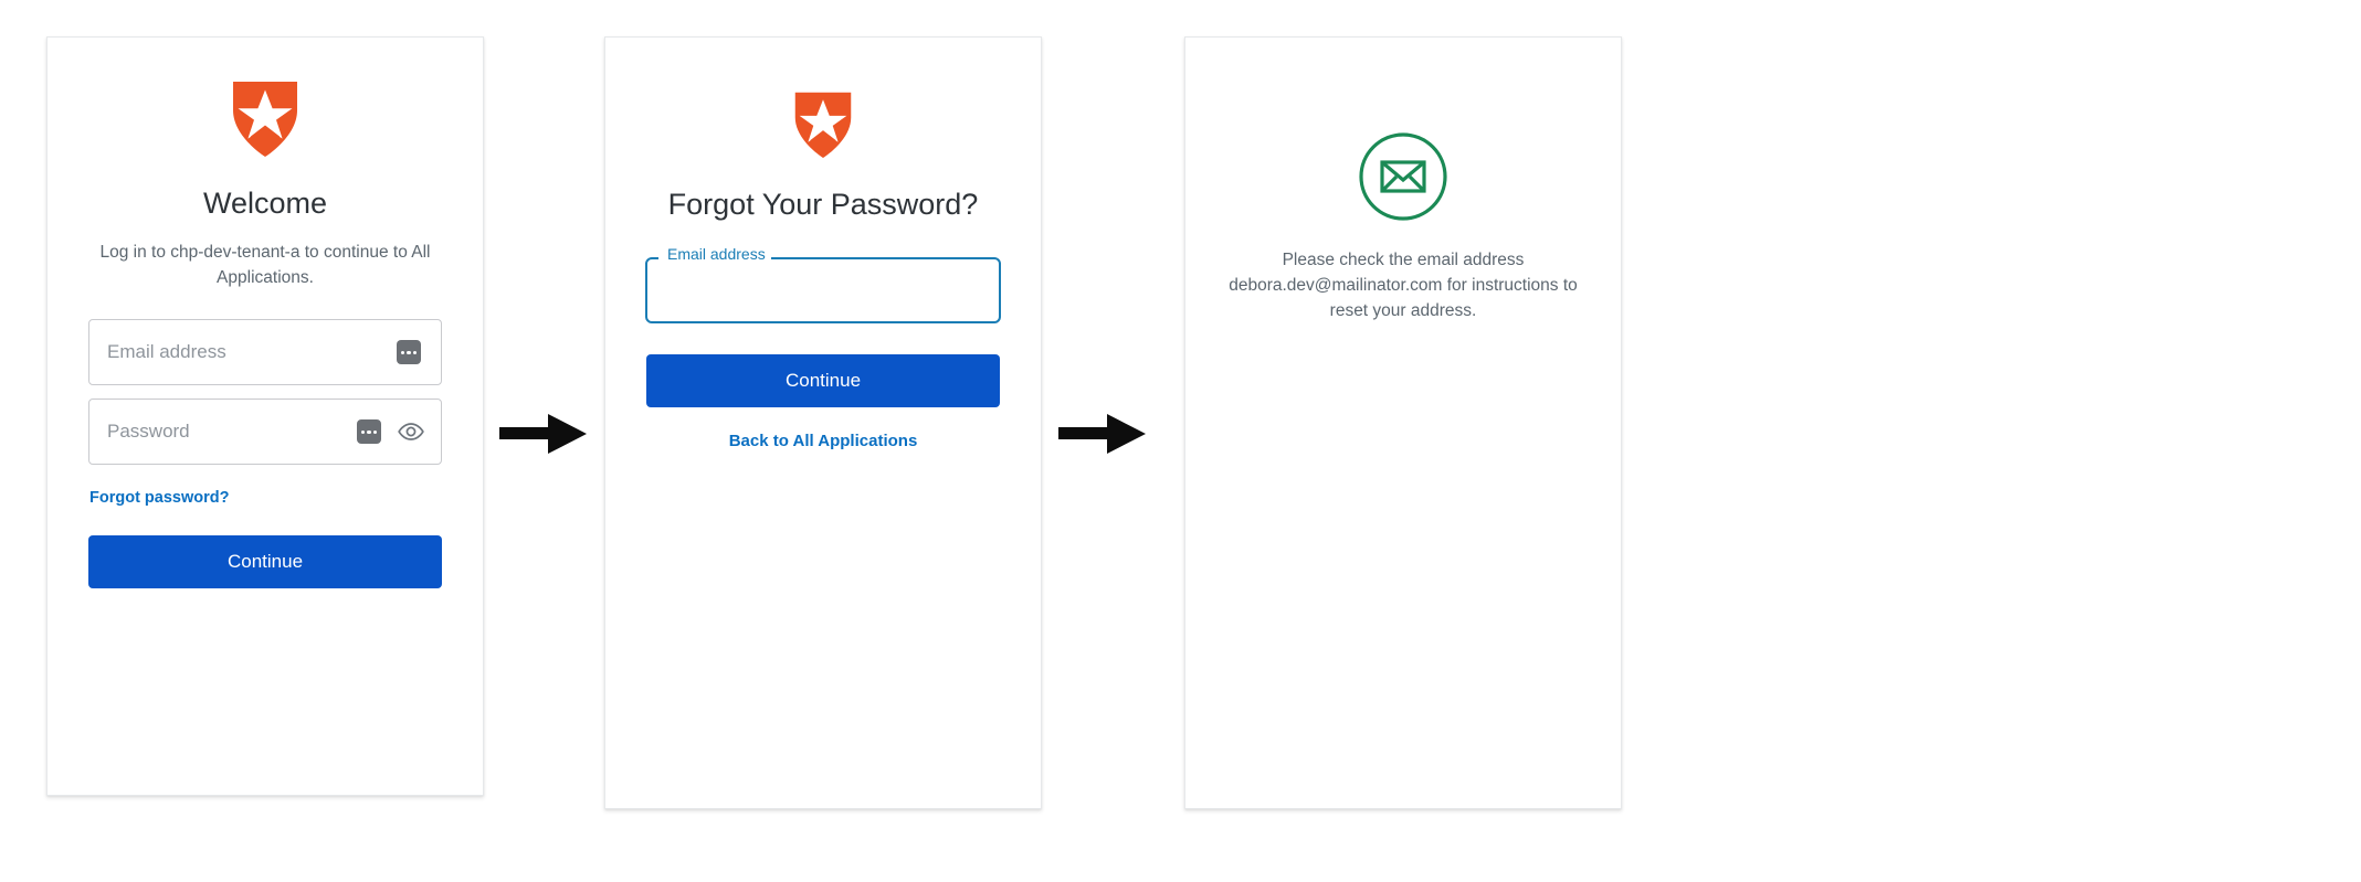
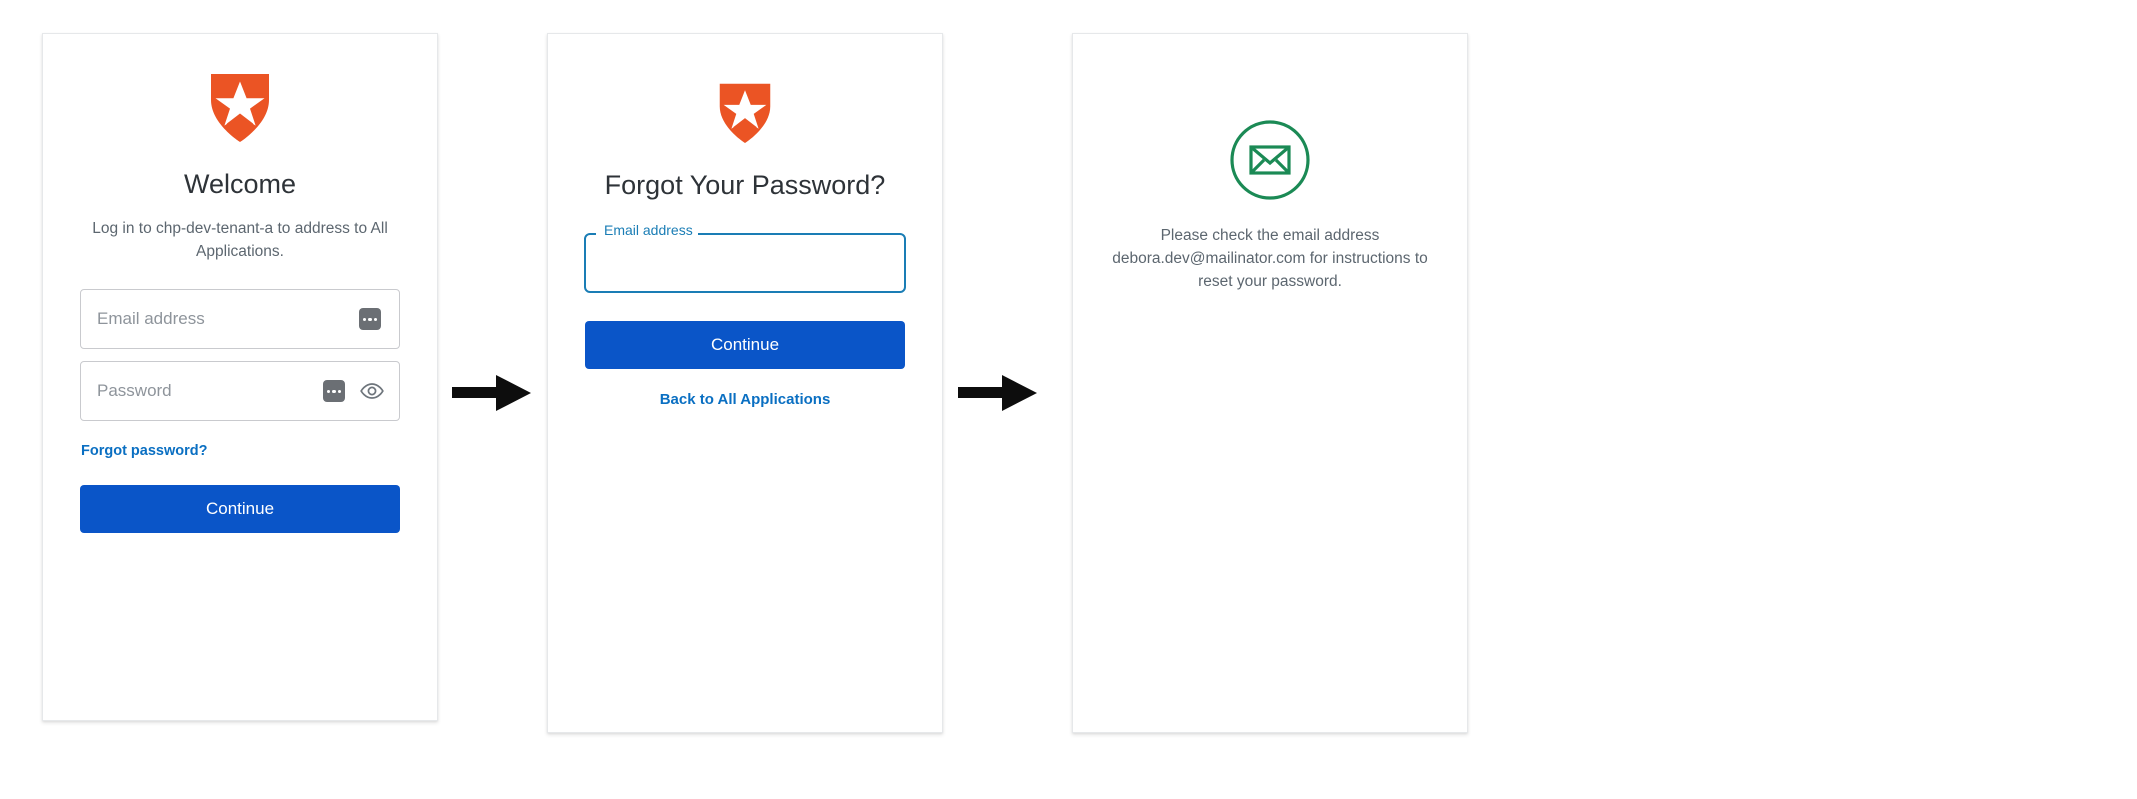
  Welcome
- Log in to chp-dev-tenant-a to continue to All Applications.
+ Log in to chp-dev-tenant-a to address to All Applications.
  Email address
  Password
  Forgot password?
  Continue
  Forgot Your Password?
  Email address
  Continue
  Back to All Applications
- Please check the email address debora.dev@mailinator.com for instructions to reset your address.
+ Please check the email address debora.dev@mailinator.com for instructions to reset your password.
